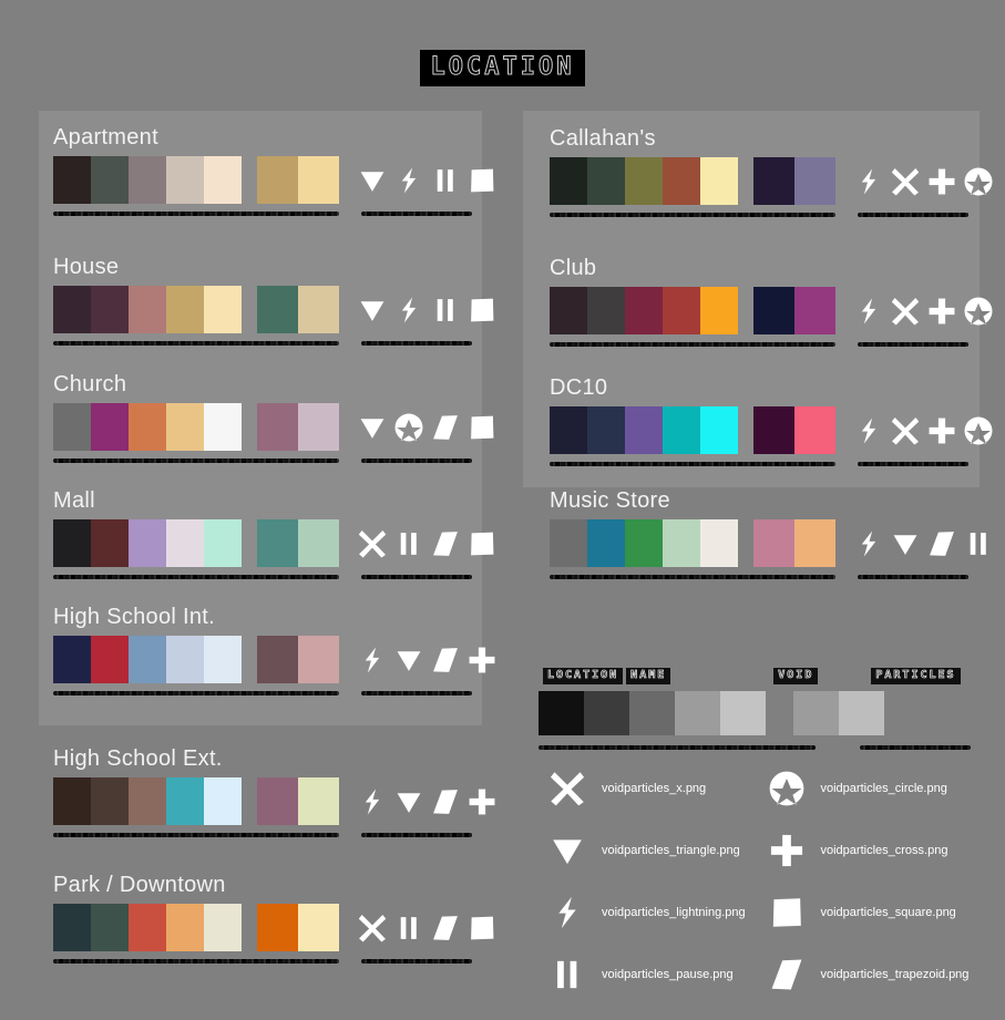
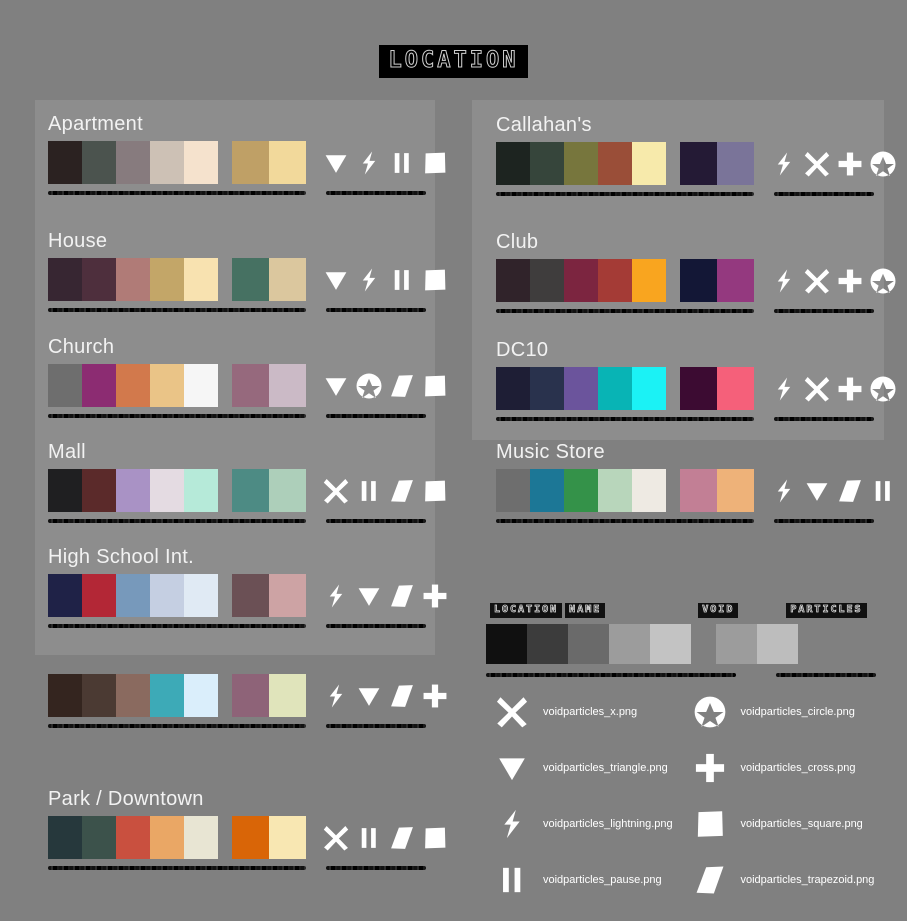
  LOCATION
  Apartment
  House
  Church
  Mall
  High School Int.
- High School Ext.
  Park / Downtown
  Callahan's
  Club
  DC10
  Music Store
  LOCATION
  NAME
  VOID
  PARTICLES
  voidparticles_x.png
  voidparticles_circle.png
  voidparticles_triangle.png
  voidparticles_cross.png
  voidparticles_lightning.png
  voidparticles_square.png
  voidparticles_pause.png
  voidparticles_trapezoid.png
